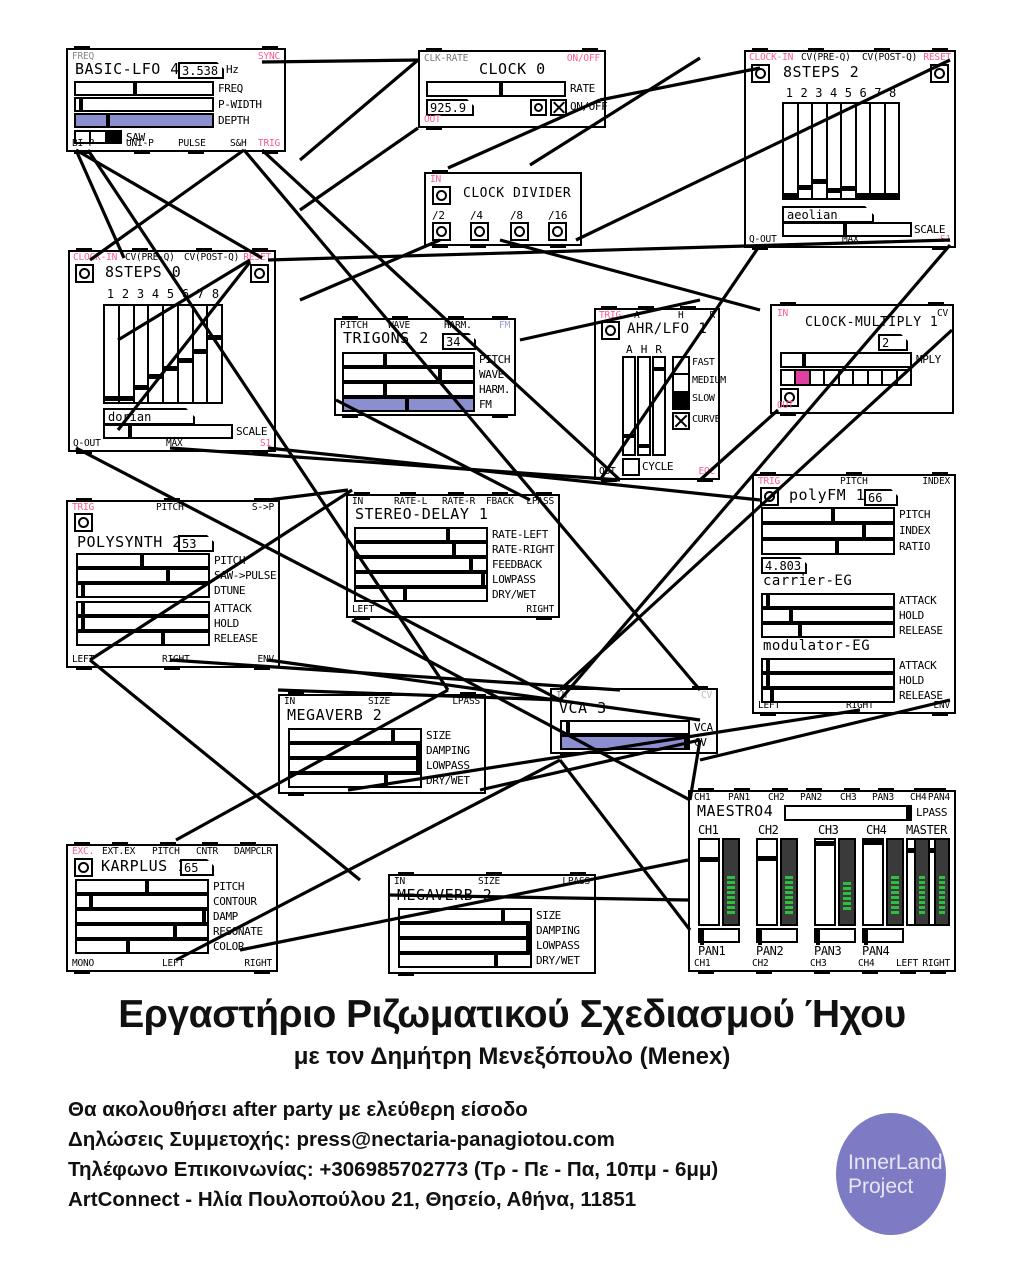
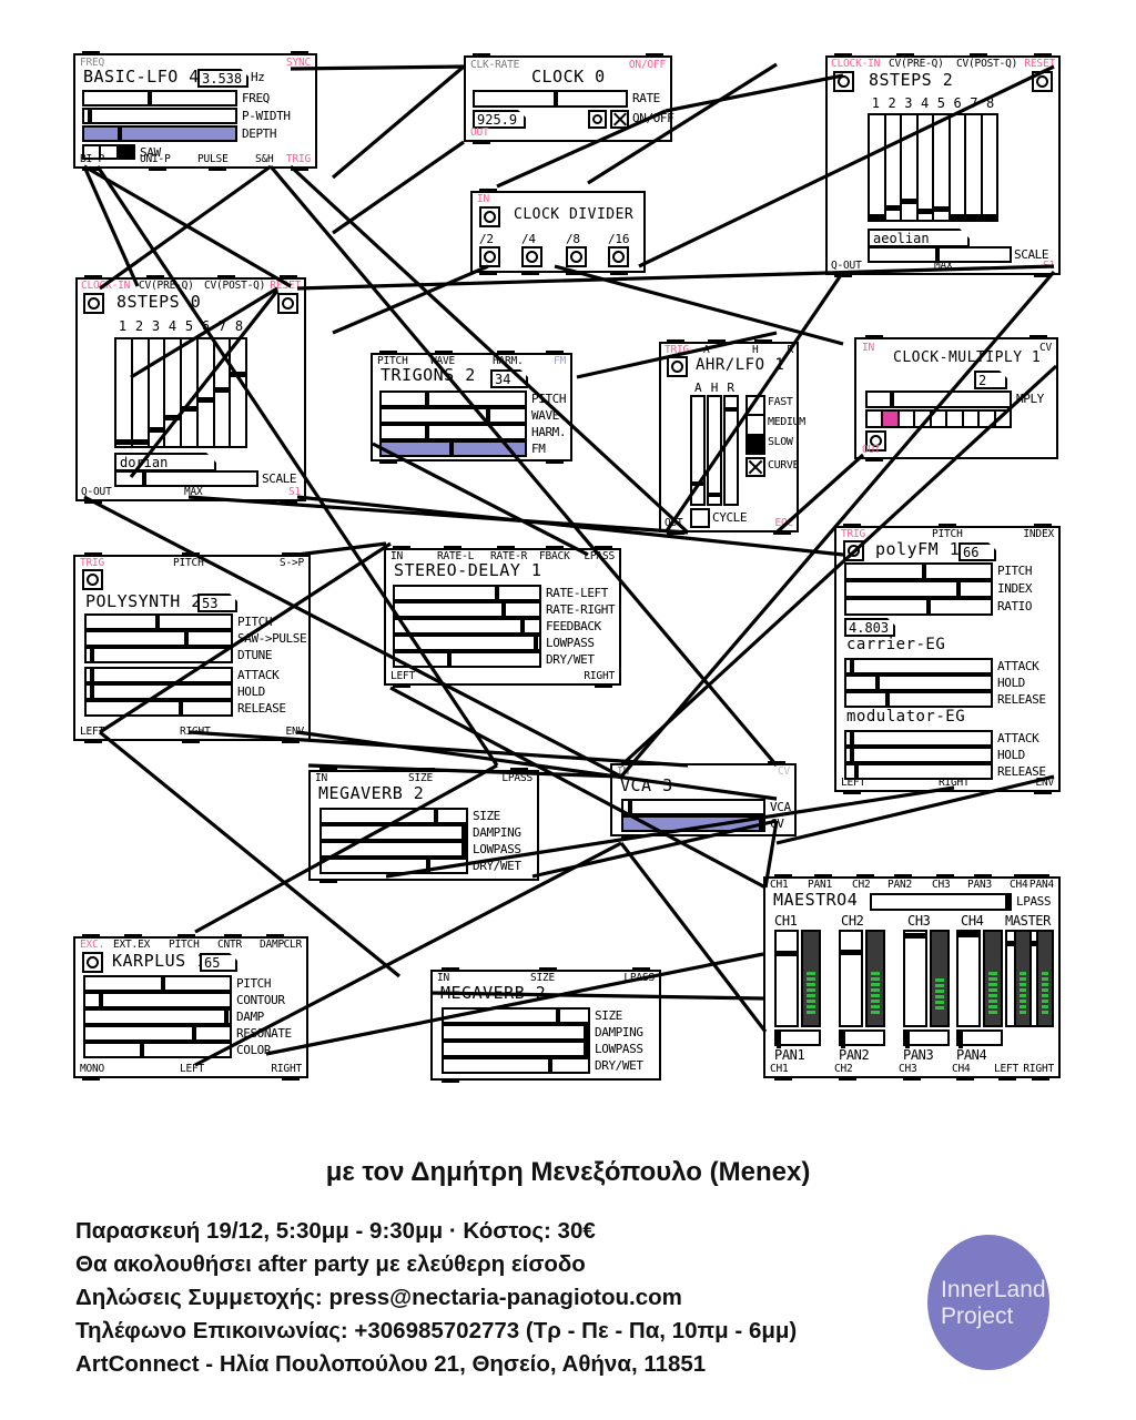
  FREQ
  SYNC
  BASIC-LFO 4
  3.538
  Hz
  FREQ
  P-WIDTH
  DEPTH
  SAW
  BI-P
  UNI-P
  PULSE
  S&H
  TRIG
  CLK-RATE
  ON/OFF
  CLOCK 0
  RATE
  925.9
  ONOFF
  OUT
  IN
  CLOCK DIVIDER
  /2
  /4
  /8
  /16
  CLOCK-IN
  CV(PRE-Q)
  CV(POST-Q)
  RESET
  8STEPS 2
  1
  2
  3
  4
  5
  6
  8
  aeolian
  SCALE
  Q-OUT
  MAX
  CLOK-IN
  CV(PREQ)
  CV(POST-Q)
  RESET
  8STEPS 0
  1
  2
  3
  4
  5
  7
  8
  dorian
  SCALE
  Q-OUT
  MAX
  S1
  PITCH
  AVE
  HRM.
  FM
  TRIGONS 2
  34
  PTCH
  WAVE
  HARM.
  FM
  TRIG
  H
  AHR/LFO
  A
  H
  R
  FAST
  MEDIUM
  SLOW
  CURVE
  CYCLE
  EOC
  IN
  CV
  CLOCK-MULIPLY 1
  2
  PLY
  OUT
  TRIG
  PITCH
  S->P
  POLYSYNTH 2
  53
  PITC
  SAW->PULSE
  DTUNE
  ATTACK
  HOLD
  RELEASE
  LEF
  IN
  RATE-L
  RATE-R
  FBACK
  LPSS
  STEREO-DELAY 1
  RATE-LEFT
  RATE-RIGHT
  FEEDBACK
  LOWPASS
  DRY/WET
  LEFT
  RIGHT
  TRIG
  PITCH
  INDEX
  polyFM 1
  66
  PITCH
  INDEX
  RATIO
  4.803
  carrier-EG
  ATTACK
  HOLD
  RELEASE
  modulator-EG
  ATTACK
  HOLD
  RELEASE
  LEFT
  RIGHT
  ENV
  IN
  SIZE
  LPASS
  MEGAVERB 2
  SIZE
  DAMPING
  LOWPASS
  DRY/WET
  CV
  VCA 3
  VCA
  CV
  EXC.
  EXT.EX
  PITCH
  CNTR
  DAMP
  CLR
  KARPLUS
  65
  PITCH
  CONTOUR
  DAMP
  REONATE
  COLOR
  MONO
  LEFT
  RIGHT
  IN
  SIZE
  SIZE
  DAMPING
  LOWPASS
  DRY/WET
  CH1
  PAN1
  CH2
  PAN2
  CH3
  PAN3
  CH4
  PAN4
  MAESTRO4
  LPASS
  CH1
  CH2
  CH3
  CH4
  MASTER
  PAN1
  PAN2
  PAN3
  PAN4
  CH1
  CH2
  CH3
  CH4
  LEFT
  RIGHT
- Εργαστήριο Ριζωματικού Σχεδιασμού Ήχου
  με τον Δημήτρη Μενεξόπουλο (Menex)
+ Παρασκευή 19/12, 5:30μμ - 9:30μμ · Κόστος: 30€
  Θα ακολουθήσει after party με ελεύθερη είσοδο
  Δηλώσεις Συμμετοχής: press@nectaria-panagiotou.com
  Τηλέφωνο Επικοινωνίας: +306985702773 (Τρ - Πε - Πα, 10πμ - 6μμ)
  ArtConnect - Ηλία Πουλοπούλου 21, Θησείο, Αθήνα, 11851
  InnerLand
  Project
